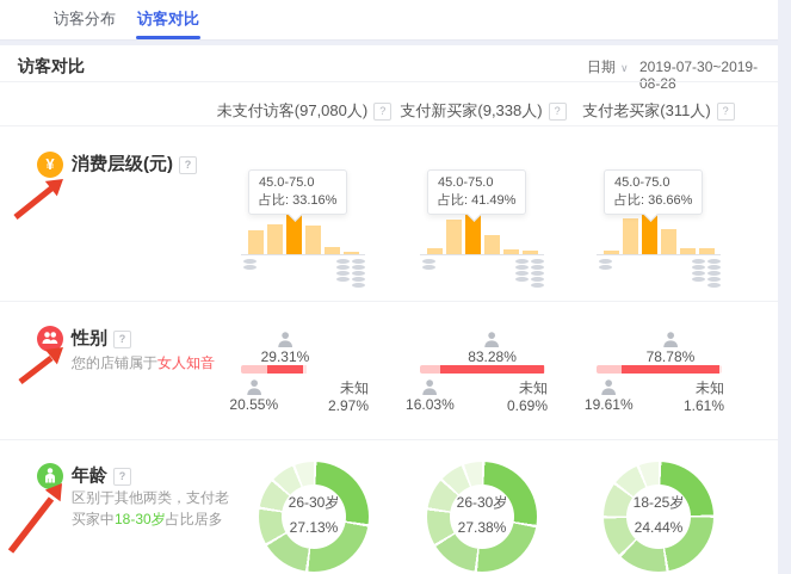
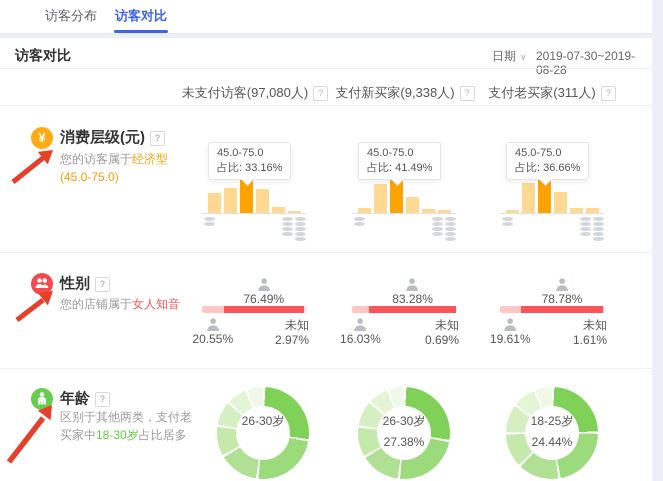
  访客分布
  访客对比
  访客对比
  日期 ∨
  2019-07-30~2019-08-28
  未支付访客(97,080人) ?
  支付新买家(9,338人) ?
  支付老买家(311人) ?
  ¥
  消费层级(元) ?
+ 您的访客属于经济型(45.0-75.0)
  45.0-75.0
  占比: 33.16%
  45.0-75.0
  占比: 41.49%
  45.0-75.0
  占比: 36.66%
  性别 ?
  您的店铺属于女人知音
- 29.31%
+ 76.49%
  20.55%
  未知
  2.97%
  83.28%
  16.03%
  未知
  0.69%
  78.78%
  19.61%
  未知
  1.61%
  年龄 ?
  区别于其他两类，支付老买家中18-30岁占比居多
  26-30岁
- 27.13%
  26-30岁
  27.38%
  18-25岁
  24.44%
